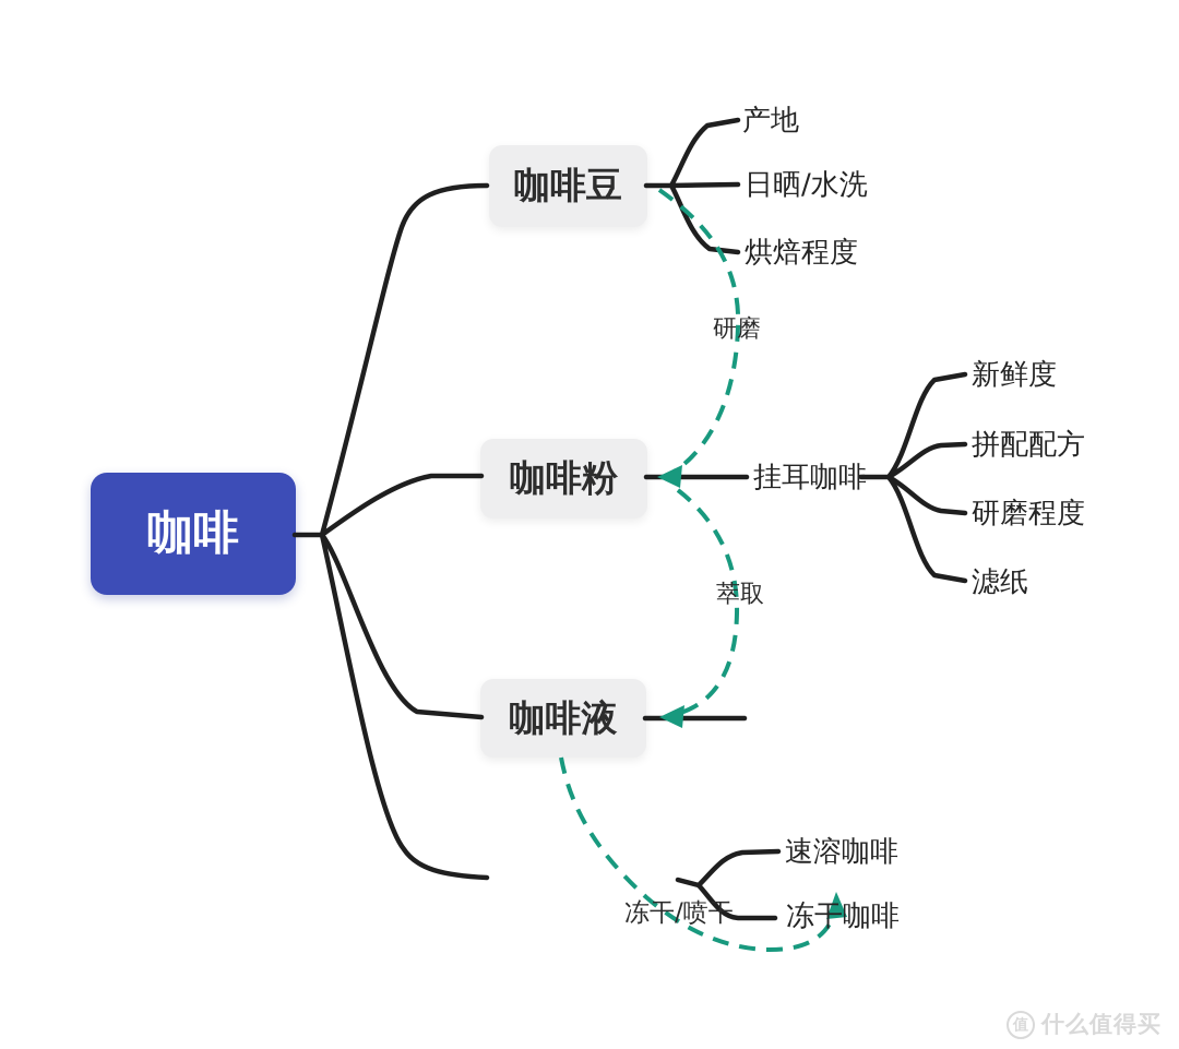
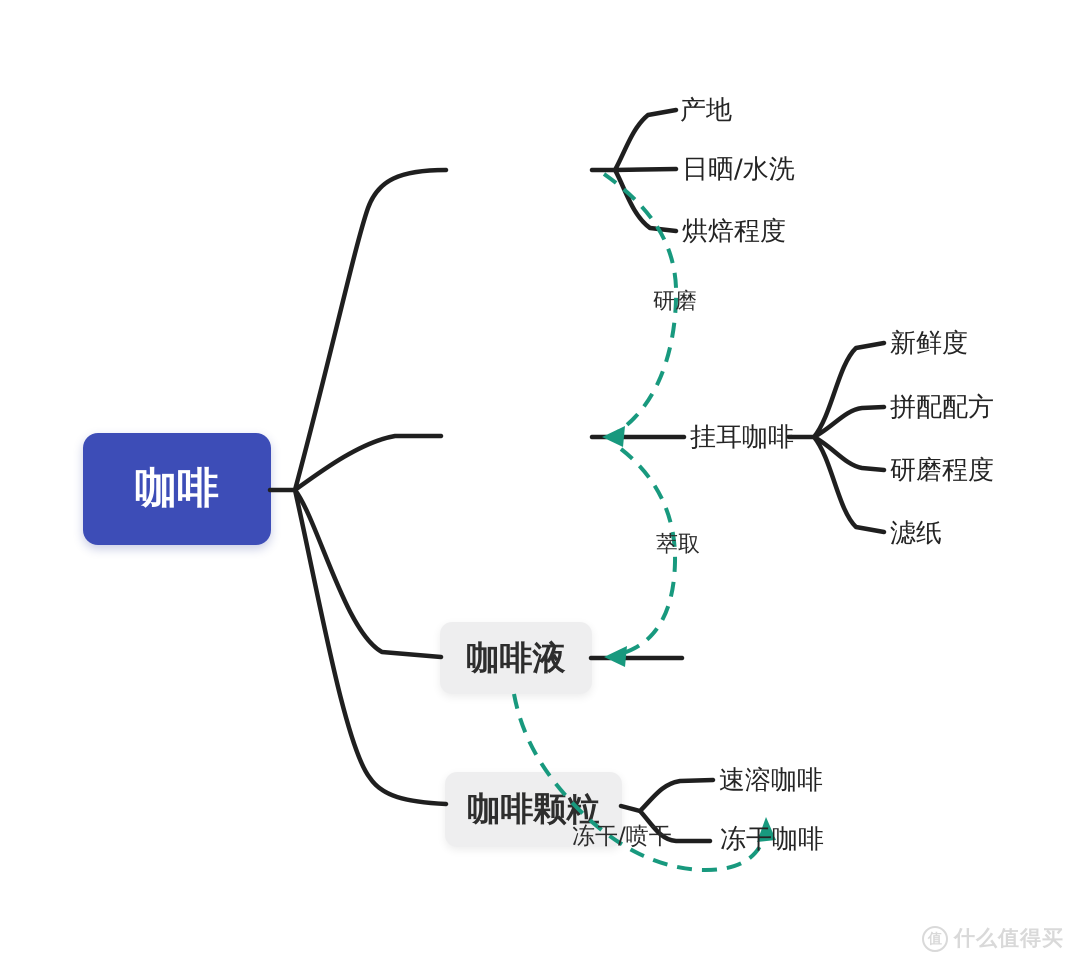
  咖啡
- 咖啡豆
- 咖啡粉
  咖啡液
+ 咖啡颗粒
  产地
  日晒/水洗
  烘焙程度
  挂耳咖啡
  新鲜度
  拼配配方
  研磨程度
  滤纸
  速溶咖啡
  冻干咖啡
  研磨
  萃取
  冻干/喷干
  值
  什么值得买
